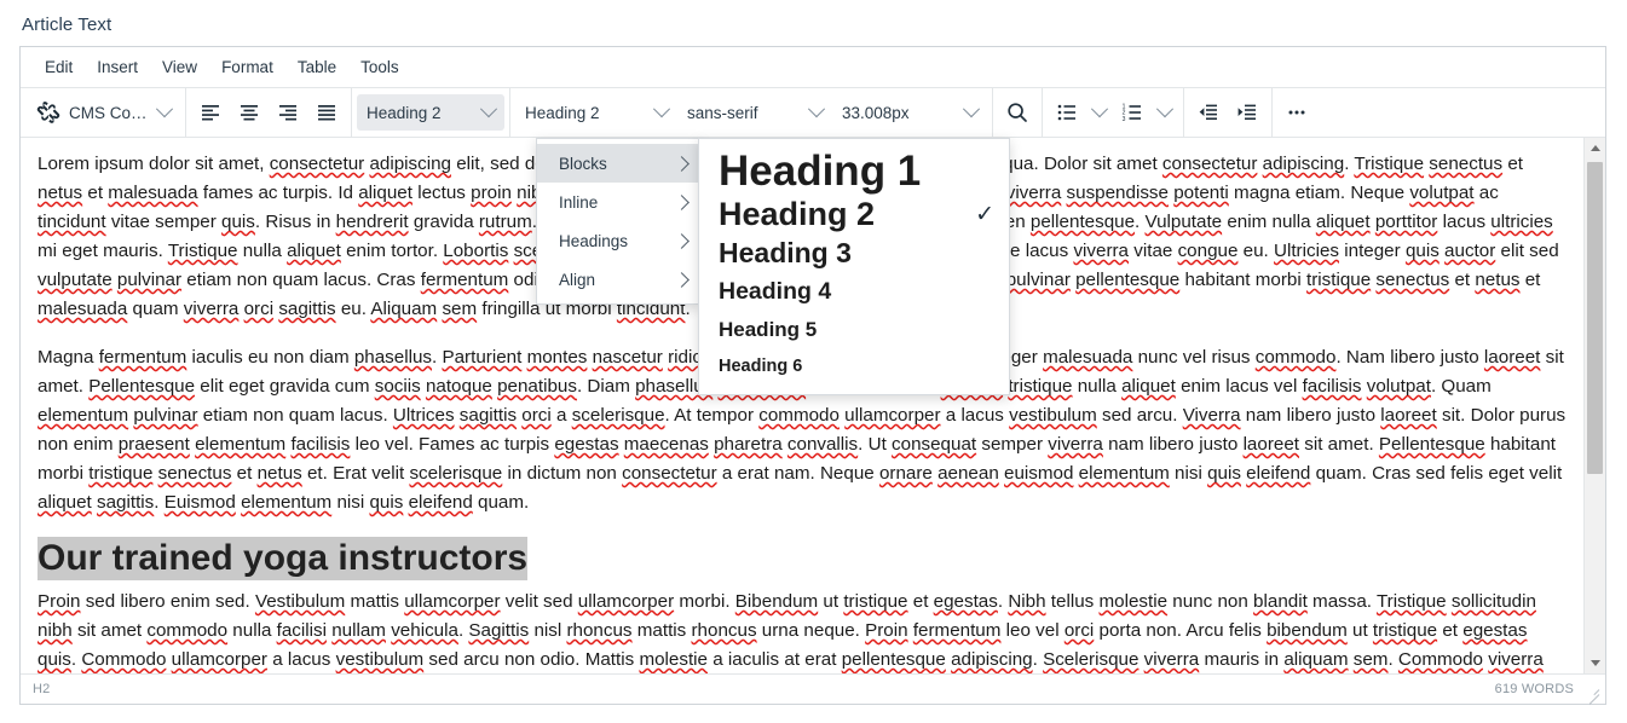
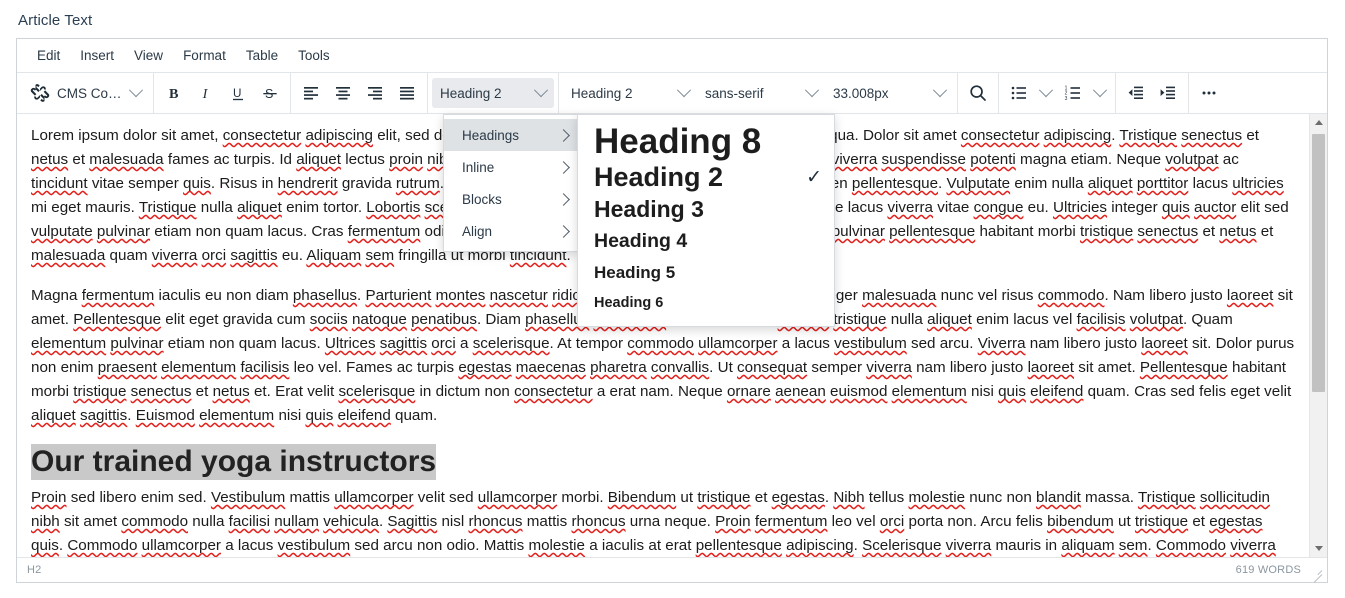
  Article Text
  Edit
  Insert
  View
  Format
  Table
  Tools
  CMS Conte
+ B
+ I
+ U
  Heading 2
  Heading 2
  sans-serif
  33.008px
  Lorem ipsum dolor sit amet , consectetur adipiscing elit , sed d ua . Dolor sit amet consectetur adipiscing . Tristique senectus et netus et malesuada fames ac turpis . Id aliquet lectus proin ni viverra suspendisse potenti magna etiam . Neque volutpat ac tincidunt vitae semper quis . Risus in hendrerit gravida rutrum . n pellentesque . Vulputate enim nulla aliquet porttitor lacus ultricies mi eget mauris . Tristique nulla aliquet enim tortor . Lobortis sc e lacus viverra vitae congue eu . Ultricies integer quis auctor elit sed vulputate pulvinar etiam non quam lacus . Cras fermentum od pulvinar pellentesque habitant morbi tristique senectus et netus et malesuada quam viverra orci sagittis eu . Aliquam sem fringilla ut morbi tincidunt .
  Magna fermentum iaculis eu non diam phasellus . Parturient montes nascetur ridi ger malesuada nunc vel risus commodo . Nam libero justo laoreet sit amet . Pellentesque elit eget gravida cum sociis natoque penatibus . Diam phasell tristique nulla aliquet enim lacus vel facilisis volutpat . Quam elementum pulvinar etiam non quam lacus . Ultrices sagittis orci a scelerisque . At tempor commodo ullamcorper a lacus vestibulum sed arcu . Viverra nam libero justo laoreet sit . Dolor purus non enim praesent elementum facilisis leo vel . Fames ac turpis egestas maecenas pharetra convallis . Ut consequat semper viverra nam libero justo laoreet sit amet . Pellentesque habitant morbi tristique senectus et netus et . Erat velit scelerisque in dictum non consectetur a erat nam . Neque ornare aenean euismod elementum nisi quis eleifend quam . Cras sed felis eget velit aliquet sagittis . Euismod elementum nisi quis eleifend quam .
  Our trained yoga instructors
  Proin sed libero enim sed . Vestibulum mattis ullamcorper velit sed ullamcorper morbi . Bibendum ut tristique et egestas . Nibh tellus molestie nunc non blandit massa . Tristique sollicitudin nibh sit amet commodo nulla facilisi nullam vehicula . Sagittis nisl rhoncus mattis rhoncus urna neque . Proin fermentum leo vel orci porta non . Arcu felis bibendum ut tristique et egestas quis . Commodo ullamcorper a lacus vestibulum sed arcu non odio . Mattis molestie a iaculis at erat pellentesque adipiscing . Scelerisque viverra mauris in aliquam sem . Commodo viverra
  H2
  619 WORDS
- Blocks
+ Headings
  Inline
- Headings
+ Blocks
  Align
- Heading 1
+ Heading 8
  Heading 2
  ✓
  Heading 3
  Heading 4
  Heading 5
  Heading 6
